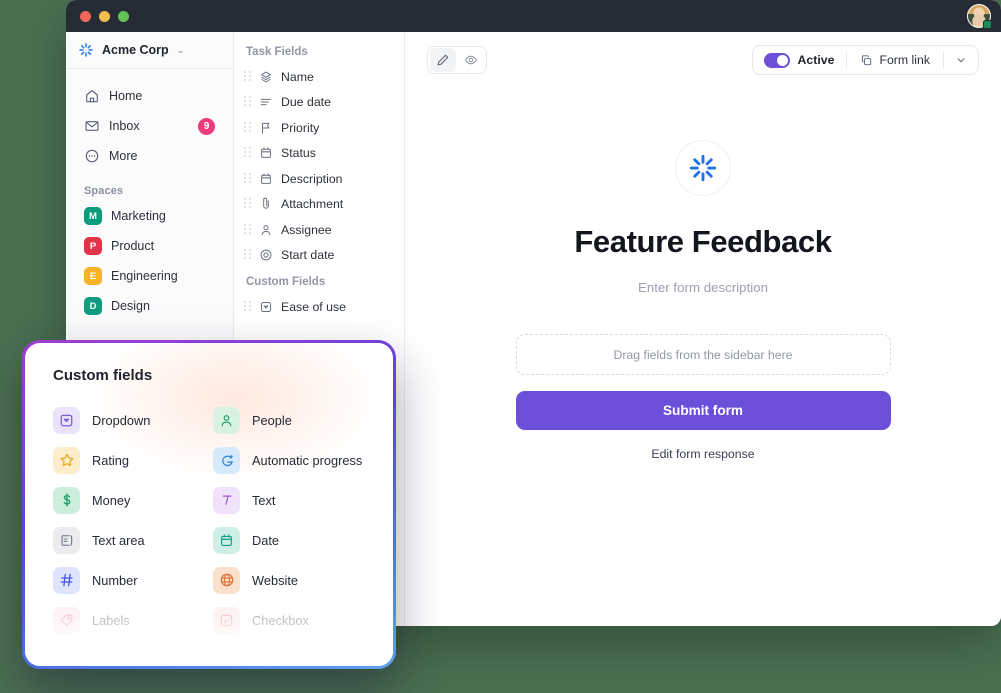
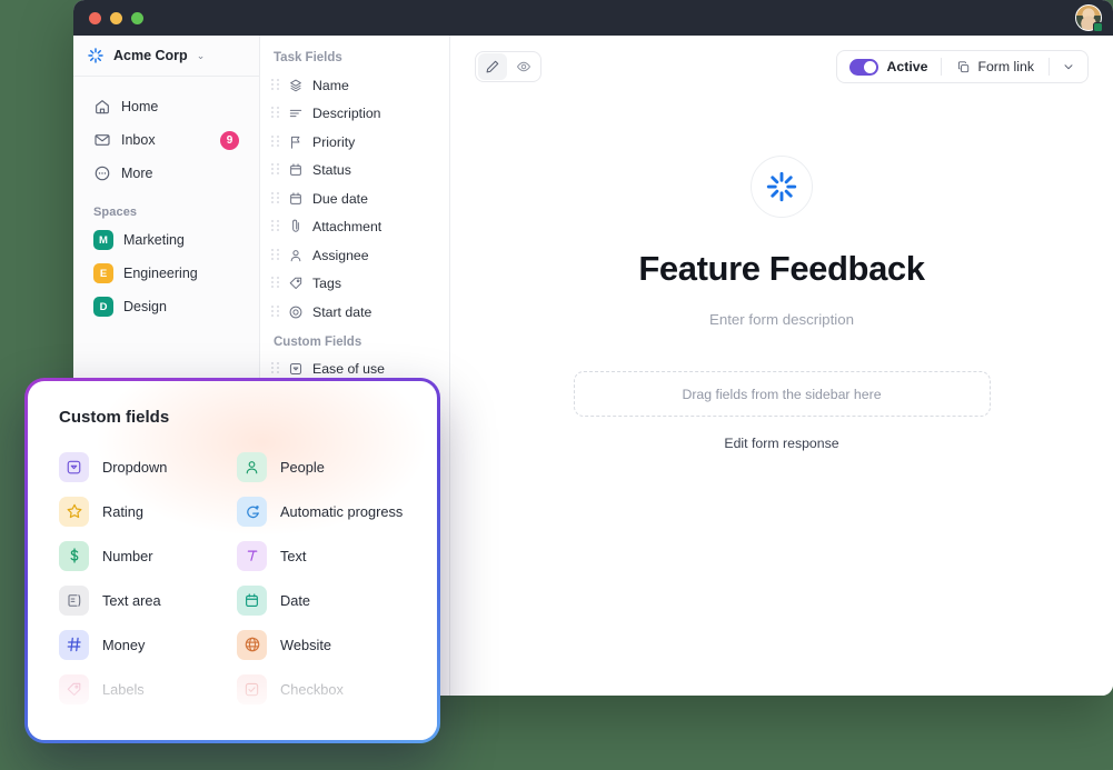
  Acme Corp
  ⌄
  Home
  Inbox
  9
  More
  Spaces
  M
  Marketing
- P
- Product
  E
  Engineering
  D
  Design
  Task Fields
  Name
- Due date
+ Description
  Priority
  Status
- Description
+ Due date
  Attachment
  Assignee
+ Tags
  Start date
  Custom Fields
  Ease of use
  Active
  Form link
  Feature Feedback
  Enter form description
  Drag fields from the sidebar here
- Submit form
  Edit form response
  Custom fields
  Dropdown
  People
  Rating
  Automatic progress
- Money
+ Number
  Text
  Text area
  Date
- Number
+ Money
  Website
